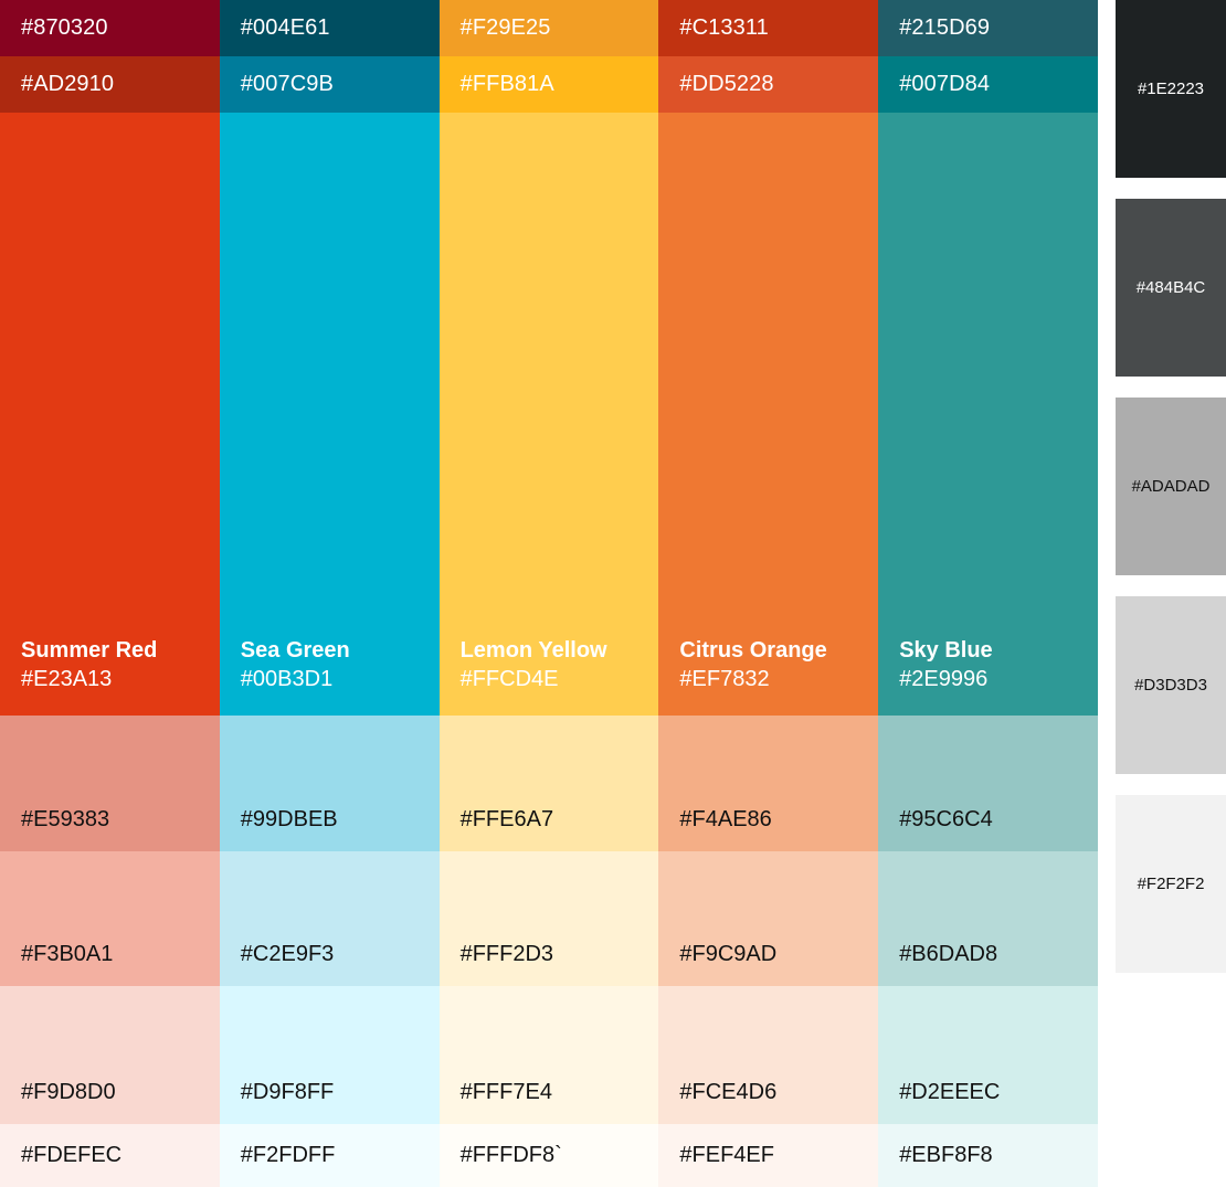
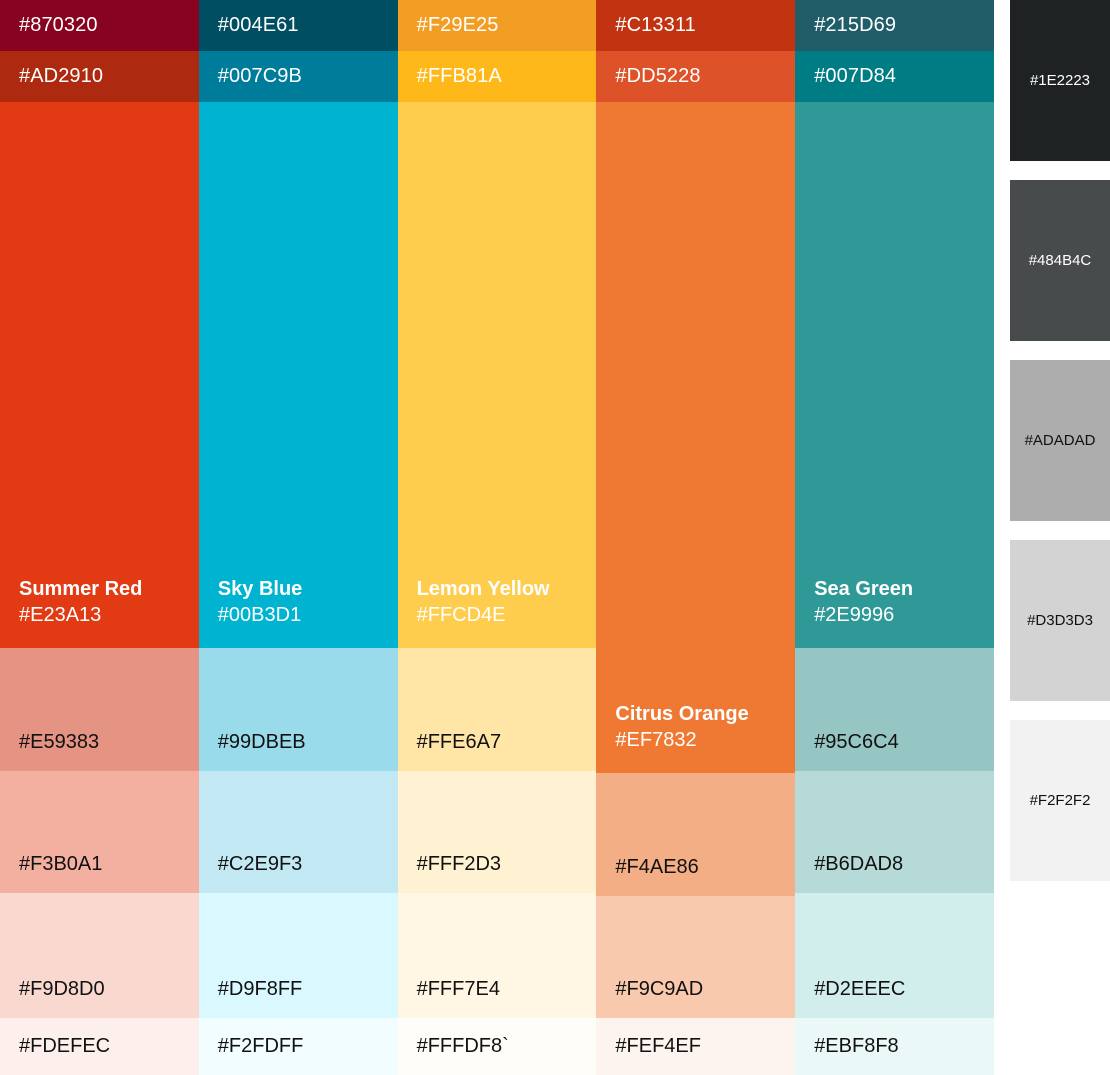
  #870320
  #AD2910
  Summer Red
  #E23A13
  #E59383
  #F3B0A1
  #F9D8D0
  #FDEFEC
  #004E61
  #007C9B
- Sea Green
+ Sky Blue
  #00B3D1
  #99DBEB
  #C2E9F3
  #D9F8FF
  #F2FDFF
  #F29E25
  #FFB81A
  Lemon Yellow
  #FFCD4E
  #FFE6A7
  #FFF2D3
  #FFF7E4
  #FFFDF8`
  #C13311
  #DD5228
  Citrus Orange
  #EF7832
  #F4AE86
  #F9C9AD
- #FCE4D6
  #FEF4EF
  #215D69
  #007D84
- Sky Blue
+ Sea Green
  #2E9996
  #95C6C4
  #B6DAD8
  #D2EEEC
  #EBF8F8
  #1E2223
  #484B4C
  #ADADAD
  #D3D3D3
  #F2F2F2
